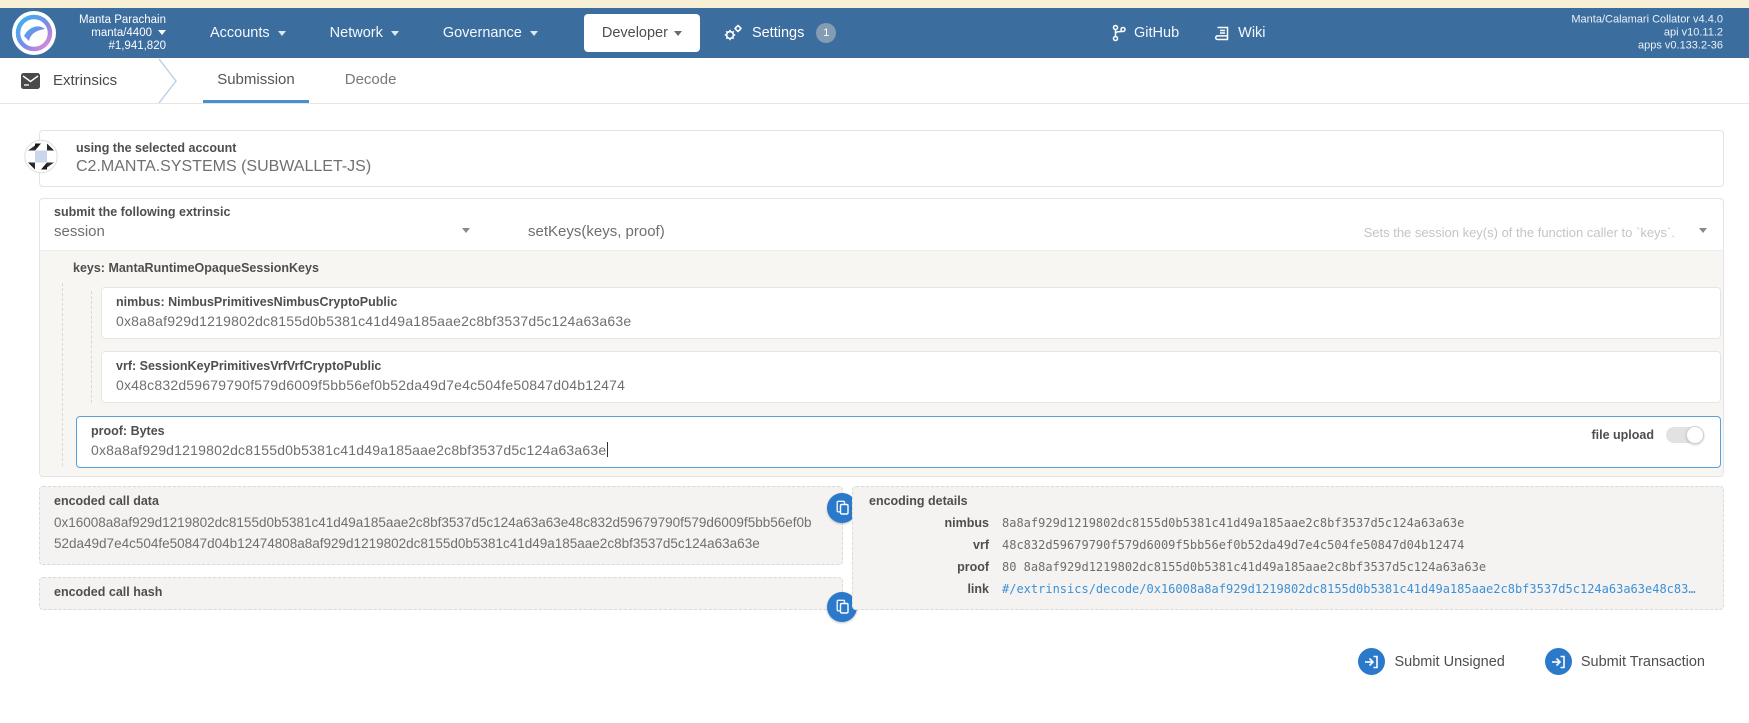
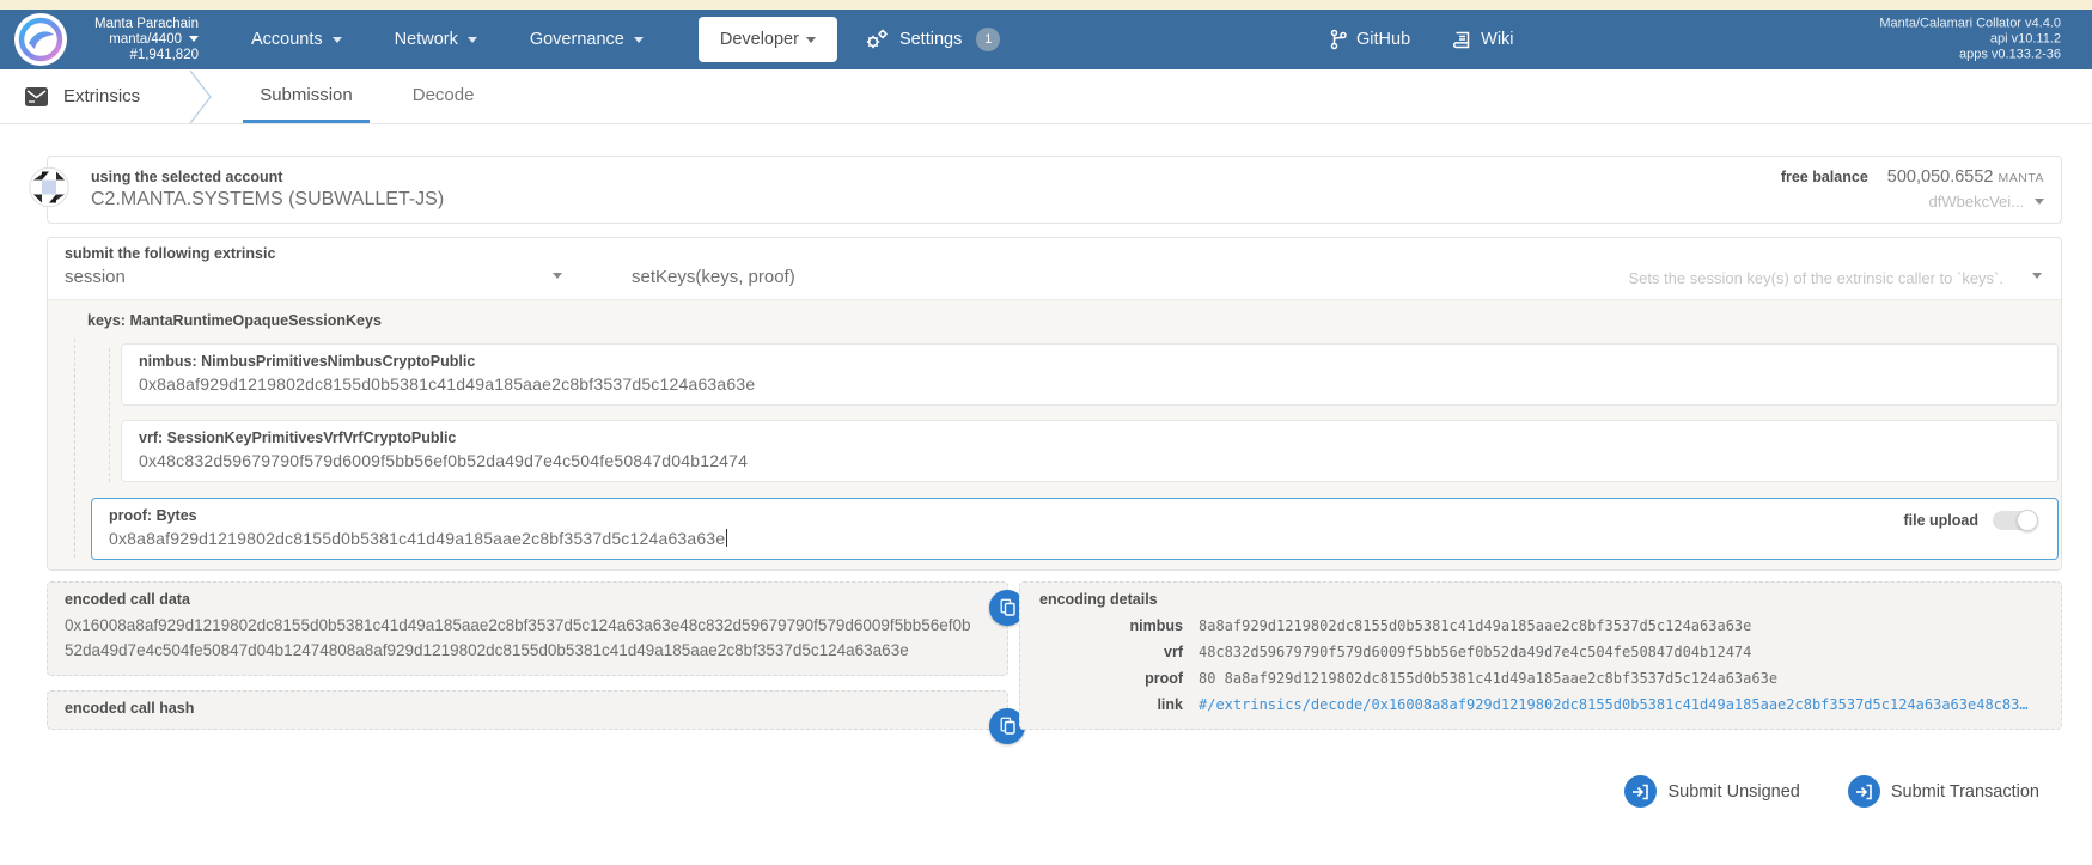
  Manta Parachain
  manta/4400
  #1,941,820
  Accounts
  Network
  Governance
  Developer
  Settings
  1
  GitHub
  Wiki
  Manta/Calamari Collator v4.4.0
  api v10.11.2
  apps v0.133.2-36
  Extrinsics
  Submission
  Decode
  using the selected account
  C2.MANTA.SYSTEMS (SUBWALLET-JS)
+ free balance
+ 500,050.6552 MANTA
+ dfWbekcVei...
  submit the following extrinsic
  session
  setKeys(keys, proof)
- Sets the session key(s) of the function caller to `keys`.
+ Sets the session key(s) of the extrinsic caller to `keys`.
  keys: MantaRuntimeOpaqueSessionKeys
  nimbus: NimbusPrimitivesNimbusCryptoPublic
  0x8a8af929d1219802dc8155d0b5381c41d49a185aae2c8bf3537d5c124a63a63e
  vrf: SessionKeyPrimitivesVrfVrfCryptoPublic
  0x48c832d59679790f579d6009f5bb56ef0b52da49d7e4c504fe50847d04b12474
  proof: Bytes
  0x8a8af929d1219802dc8155d0b5381c41d49a185aae2c8bf3537d5c124a63a63e
  file upload
  encoded call data
  0x16008a8af929d1219802dc8155d0b5381c41d49a185aae2c8bf3537d5c124a63a63e48c832d59679790f579d6009f5bb56ef0b52da49d7e4c504fe50847d04b12474808a8af929d1219802dc8155d0b5381c41d49a185aae2c8bf3537d5c124a63a63e
  encoded call hash
  encoding details
  nimbus
  8a8af929d1219802dc8155d0b5381c41d49a185aae2c8bf3537d5c124a63a63e
  vrf
  48c832d59679790f579d6009f5bb56ef0b52da49d7e4c504fe50847d04b12474
  proof
  80 8a8af929d1219802dc8155d0b5381c41d49a185aae2c8bf3537d5c124a63a63e
  link
  #/extrinsics/decode/0x16008a8af929d1219802dc8155d0b5381c41d49a185aae2c8bf3537d5c124a63a63e48c832d
  Submit Unsigned
  Submit Transaction
